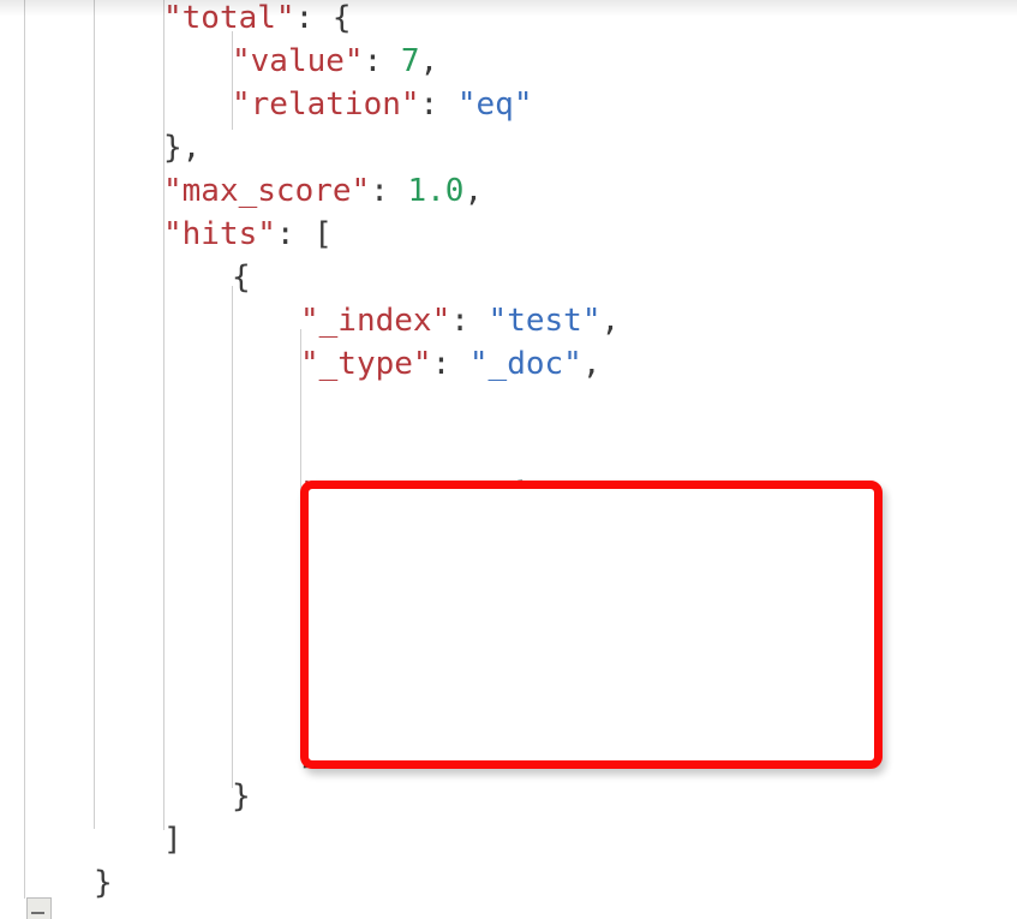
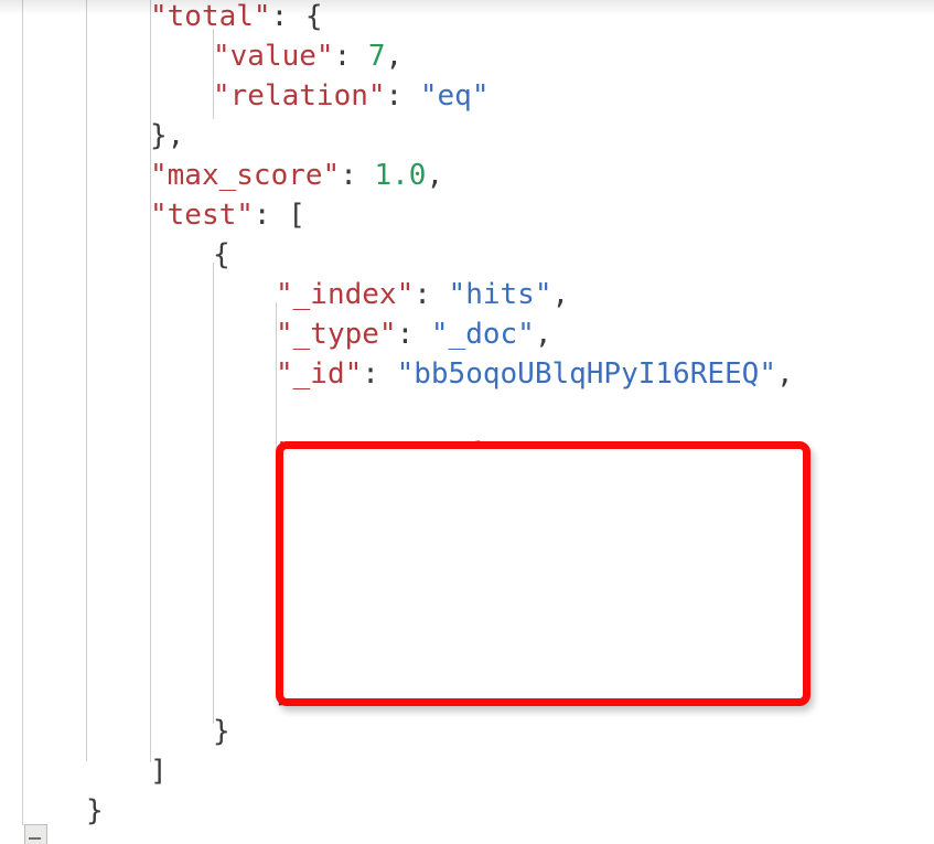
  "total": {
  "value": 7,
  "relation": "eq"
  },
  "max_score": 1.0,
- "hits": [
+ "test": [
  {
- "_index": "test",
+ "_index": "hits",
  "_type": "_doc",
+ "_id": "bb5oqoUBlqHPyI16REEQ",
  }
  ]
  }
